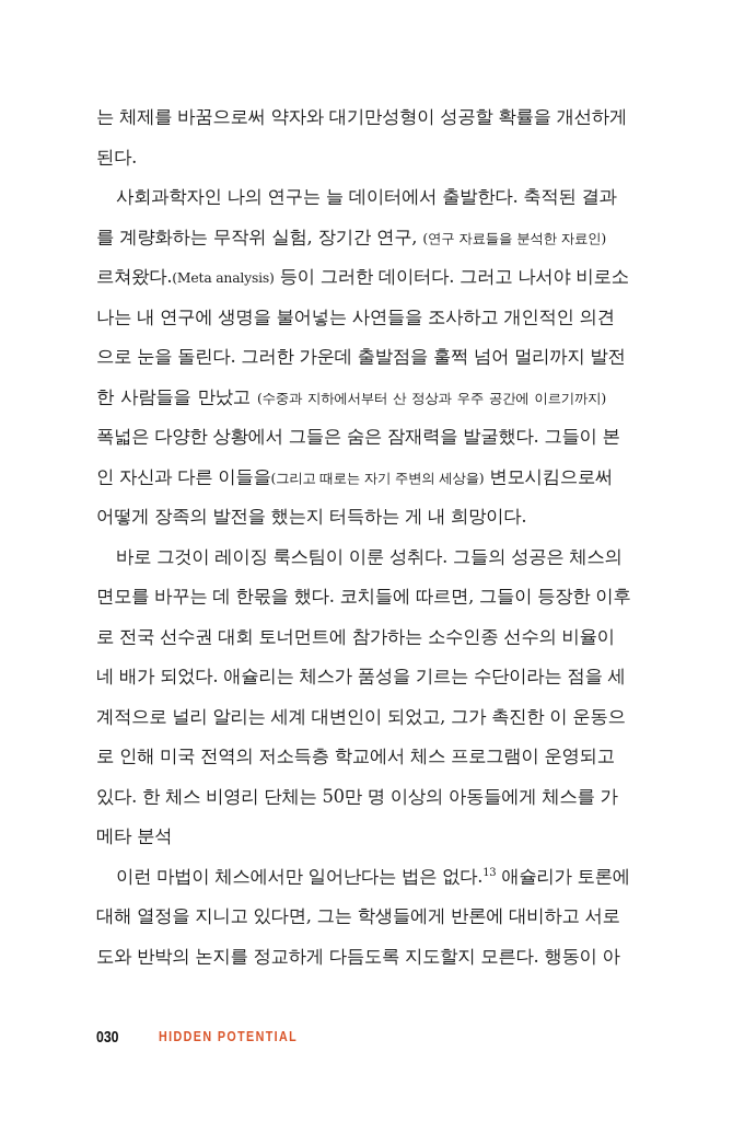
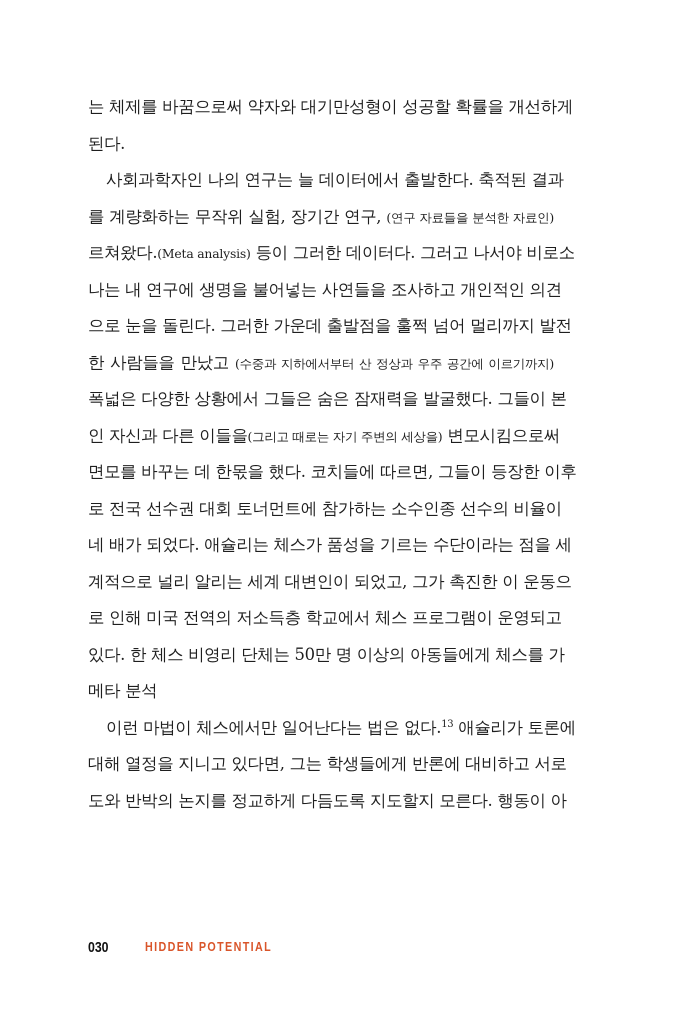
  는 체제를 바꿈으로써 약자와 대기만성형이 성공할 확률을 개선하게
  된다.
  사회과학자인 나의 연구는 늘 데이터에서 출발한다. 축적된 결과
  를 계량화하는 무작위 실험, 장기간 연구, (연구 자료들을 분석한 자료인)
  르쳐왔다.(Meta analysis) 등이 그러한 데이터다. 그러고 나서야 비로소
  나는 내 연구에 생명을 불어넣는 사연들을 조사하고 개인적인 의견
  으로 눈을 돌린다. 그러한 가운데 출발점을 훌쩍 넘어 멀리까지 발전
  한 사람들을 만났고 (수중과 지하에서부터 산 정상과 우주 공간에 이르기까지)
  폭넓은 다양한 상황에서 그들은 숨은 잠재력을 발굴했다. 그들이 본
  인 자신과 다른 이들을(그리고 때로는 자기 주변의 세상을) 변모시킴으로써
- 어떻게 장족의 발전을 했는지 터득하는 게 내 희망이다.
- 바로 그것이 레이징 룩스팀이 이룬 성취다. 그들의 성공은 체스의
  면모를 바꾸는 데 한몫을 했다. 코치들에 따르면, 그들이 등장한 이후
  로 전국 선수권 대회 토너먼트에 참가하는 소수인종 선수의 비율이
  네 배가 되었다. 애슐리는 체스가 품성을 기르는 수단이라는 점을 세
  계적으로 널리 알리는 세계 대변인이 되었고, 그가 촉진한 이 운동으
  로 인해 미국 전역의 저소득층 학교에서 체스 프로그램이 운영되고
  있다. 한 체스 비영리 단체는 50만 명 이상의 아동들에게 체스를 가
  메타 분석
  이런 마법이 체스에서만 일어난다는 법은 없다.13 애슐리가 토론에
  대해 열정을 지니고 있다면, 그는 학생들에게 반론에 대비하고 서로
  도와 반박의 논지를 정교하게 다듬도록 지도할지 모른다. 행동이 아
  030
  HIDDEN POTENTIAL
